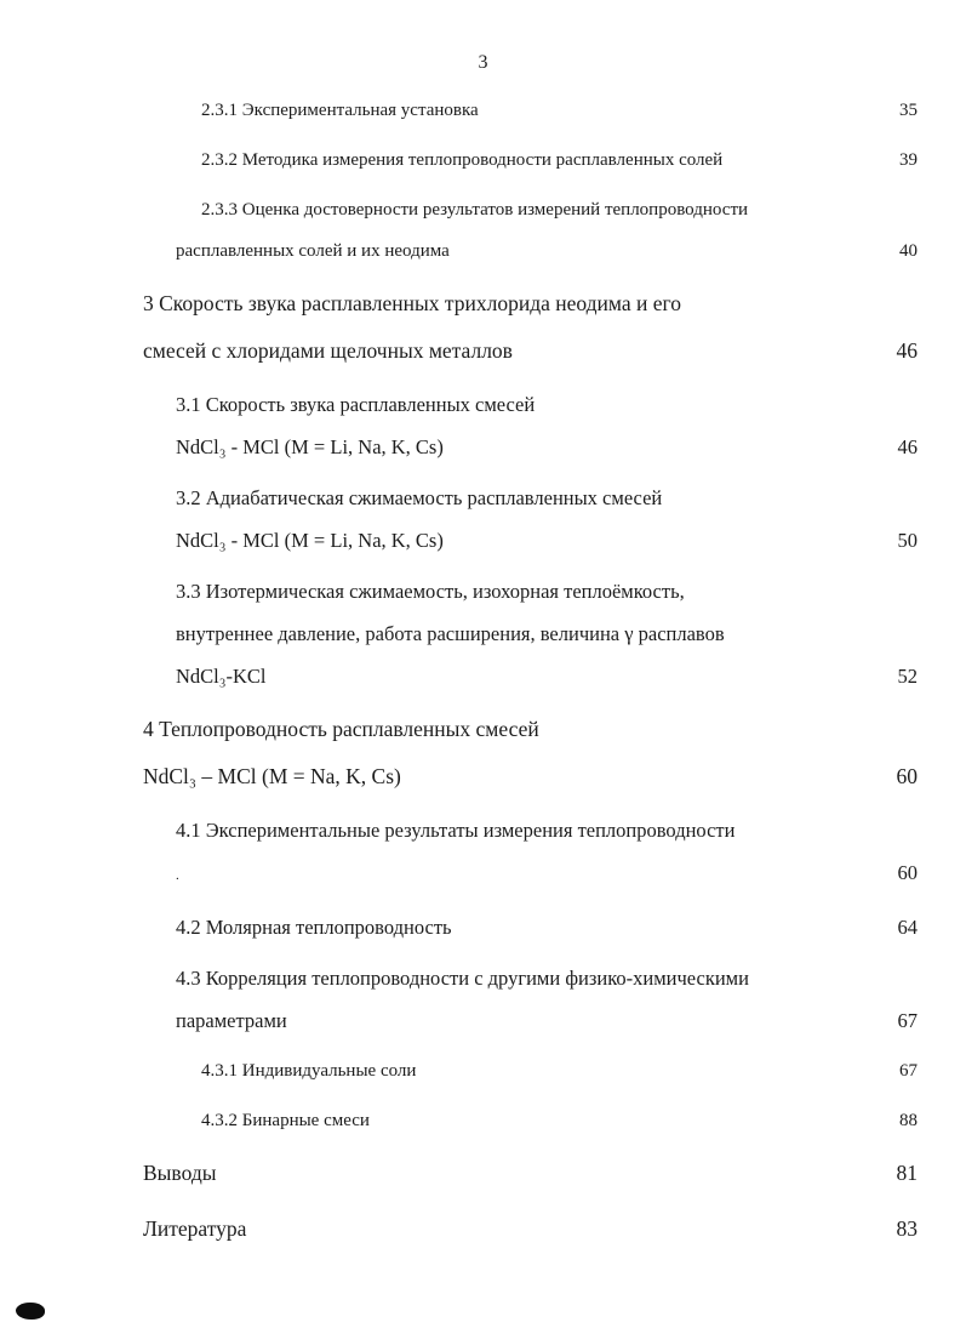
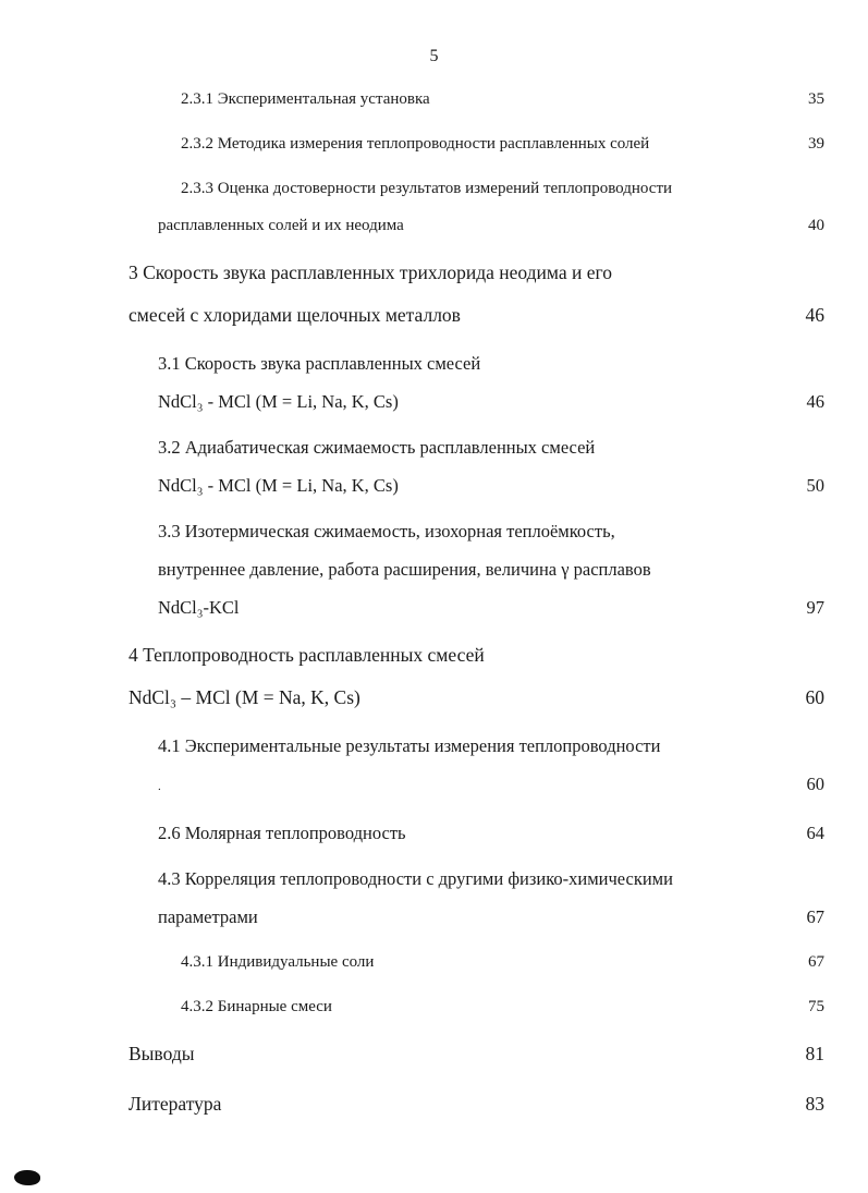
- 3
+ 5
  2.3.1 Экспериментальная установка
  35
  2.3.2 Методика измерения теплопроводности расплавленных солей
  39
  2.3.3 Оценка достоверности результатов измерений теплопроводности
  расплавленных солей и их неодима
  40
  3 Скорость звука расплавленных трихлорида неодима и его
  смесей с хлоридами щелочных металлов
  46
  3.1 Скорость звука расплавленных смесей
  NdCl₃ - MCl (M = Li, Na, K, Cs)
  46
  3.2 Адиабатическая сжимаемость расплавленных смесей
  NdCl₃ - MCl (M = Li, Na, K, Cs)
  50
  3.3 Изотермическая сжимаемость, изохорная теплоёмкость,
  внутреннее давление, работа расширения, величина γ расплавов
  NdCl₃-KCl
- 52
+ 97
  4 Теплопроводность расплавленных смесей
  NdCl₃ – MCl (M = Na, K, Cs)
  60
  4.1 Экспериментальные результаты измерения теплопроводности
  .
  60
- 4.2 Молярная теплопроводность
+ 2.6 Молярная теплопроводность
  64
  4.3 Корреляция теплопроводности с другими физико-химическими
  параметрами
  67
  4.3.1 Индивидуальные соли
  67
  4.3.2 Бинарные смеси
- 88
+ 75
  Выводы
  81
  Литература
  83
